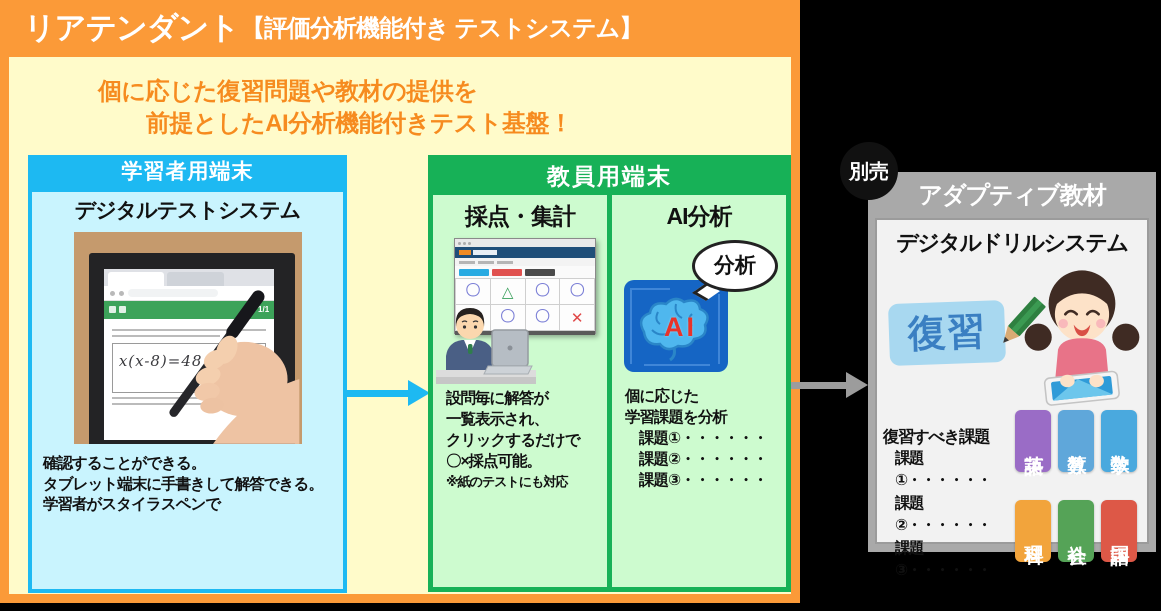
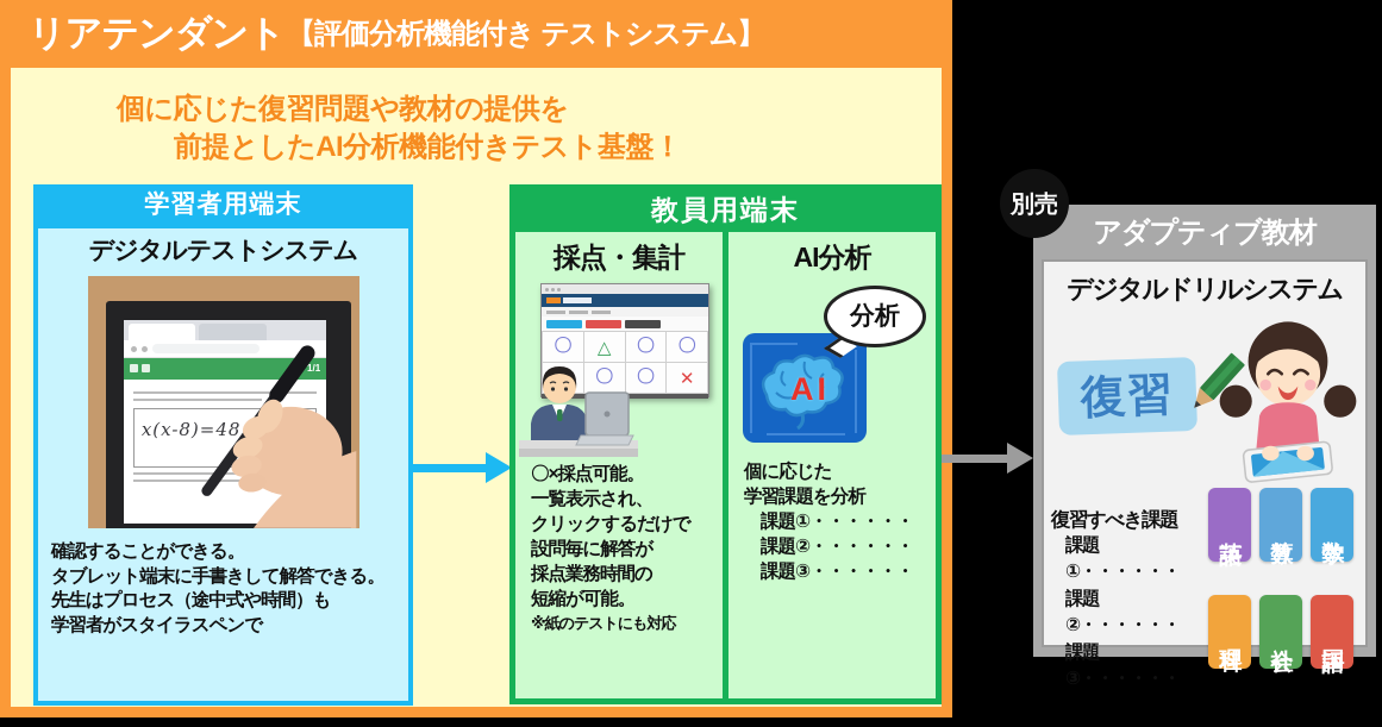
  リアテンダント
  【評価分析機能付き テストシステム】
  個に応じた復習問題や教材の提供を
  前提としたAI分析機能付きテスト基盤！
  学習者用端末
  デジタルテストシステム
  1/1
  x(x-8)=48
  確認することができる。
  タブレット端末に手書きして解答できる。
+ 先生はプロセス（途中式や時間）も
  学習者がスタイラスペンで
  教員用端末
  採点・集計
  〇
  △
  〇
  〇
  〇
  〇
  ✕
- 設問毎に解答が
+ 〇×採点可能。
  一覧表示され、
  クリックするだけで
- 〇×採点可能。
+ 設問毎に解答が
+ 採点業務時間の
+ 短縮が可能。
  ※紙のテストにも対応
  AI分析
  分析
  AI
  個に応じた
  学習課題を分析
  課題①・・・・・・
  課題②・・・・・・
  課題③・・・・・・
  別売
  アダプティブ教材
  デジタルドリルシステム
  復習すべき課題
  課題①・・・・・・
  課題②・・・・・・
